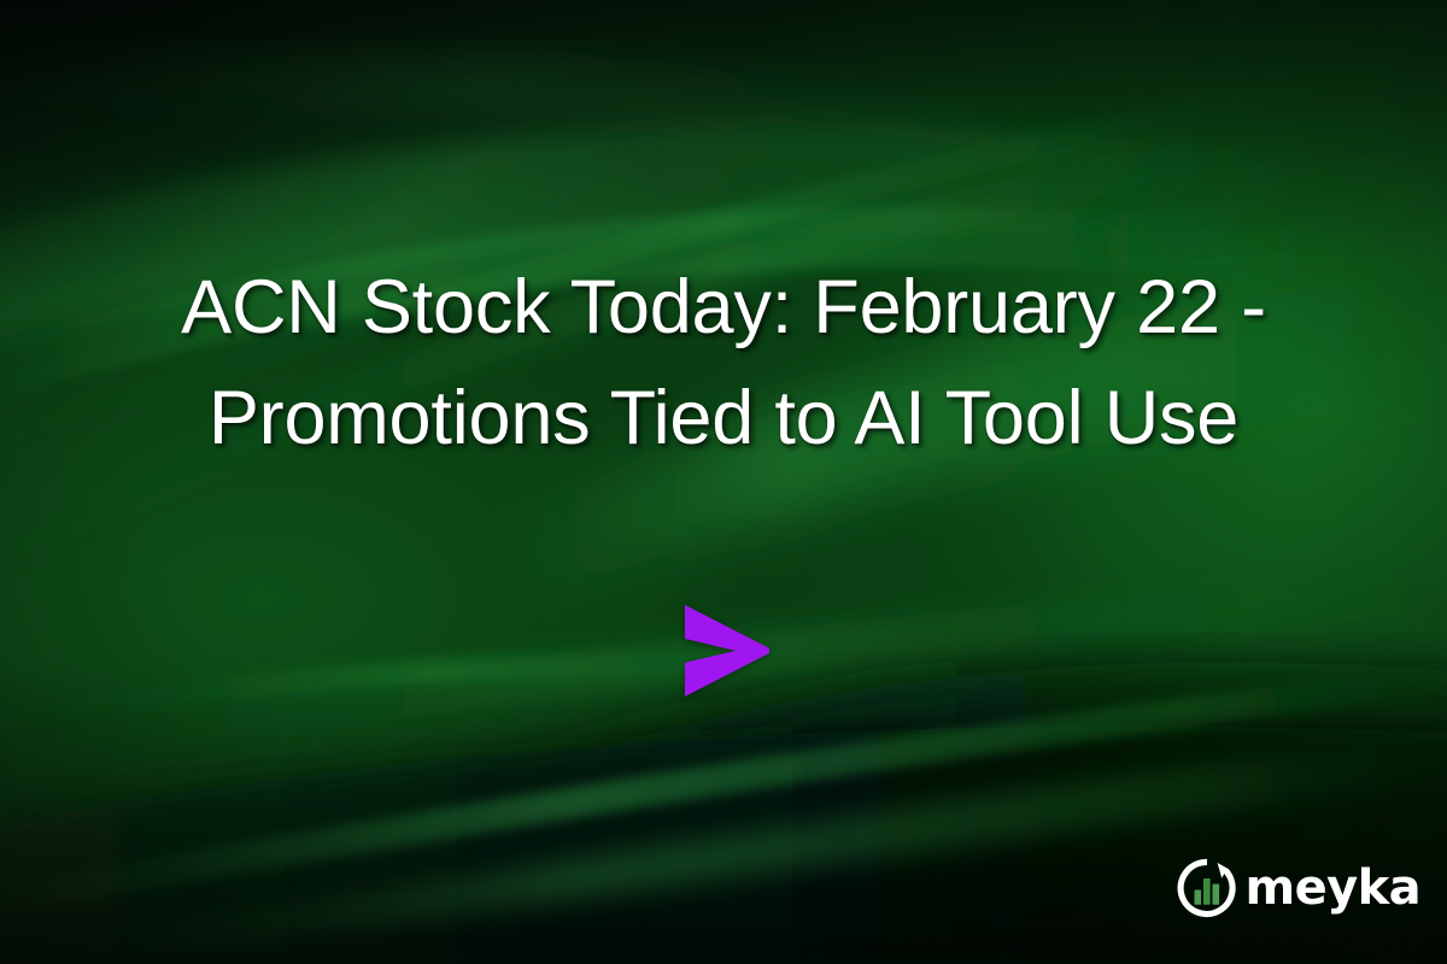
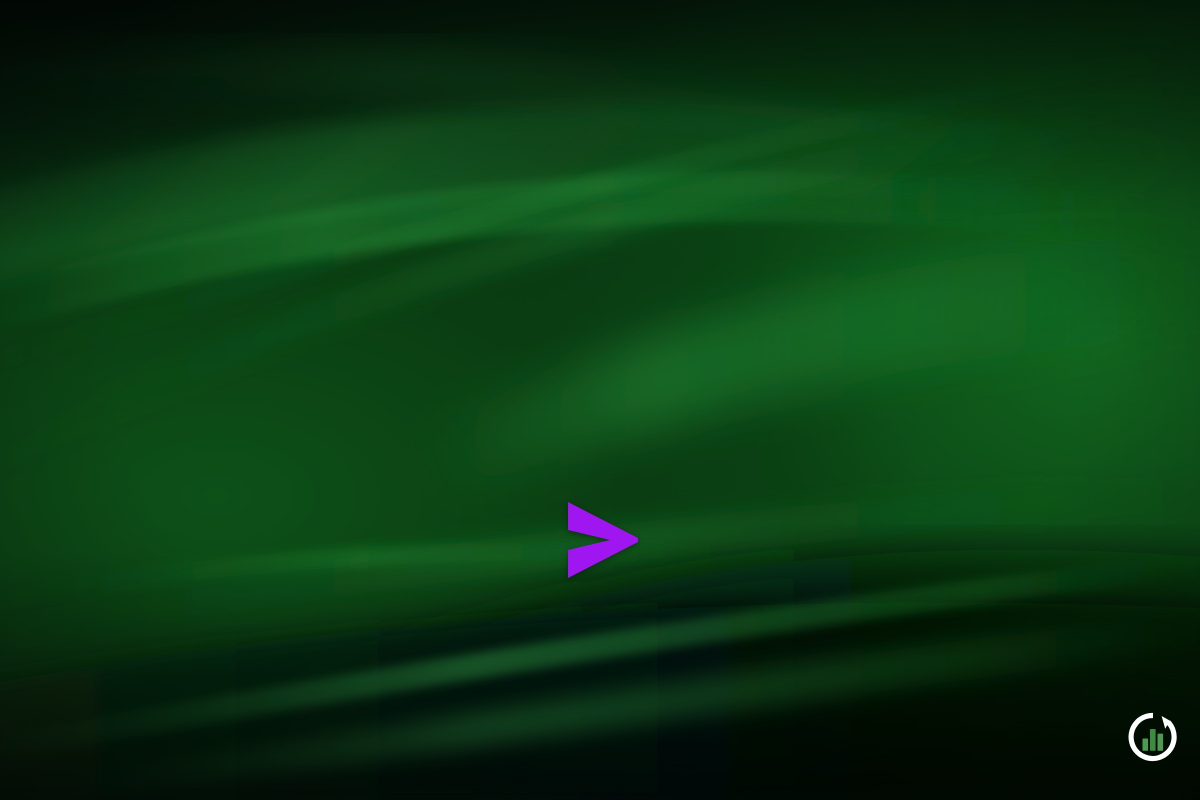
- ACN Stock Today: February 22 - Promotions Tied to AI Tool Use
- meyka
